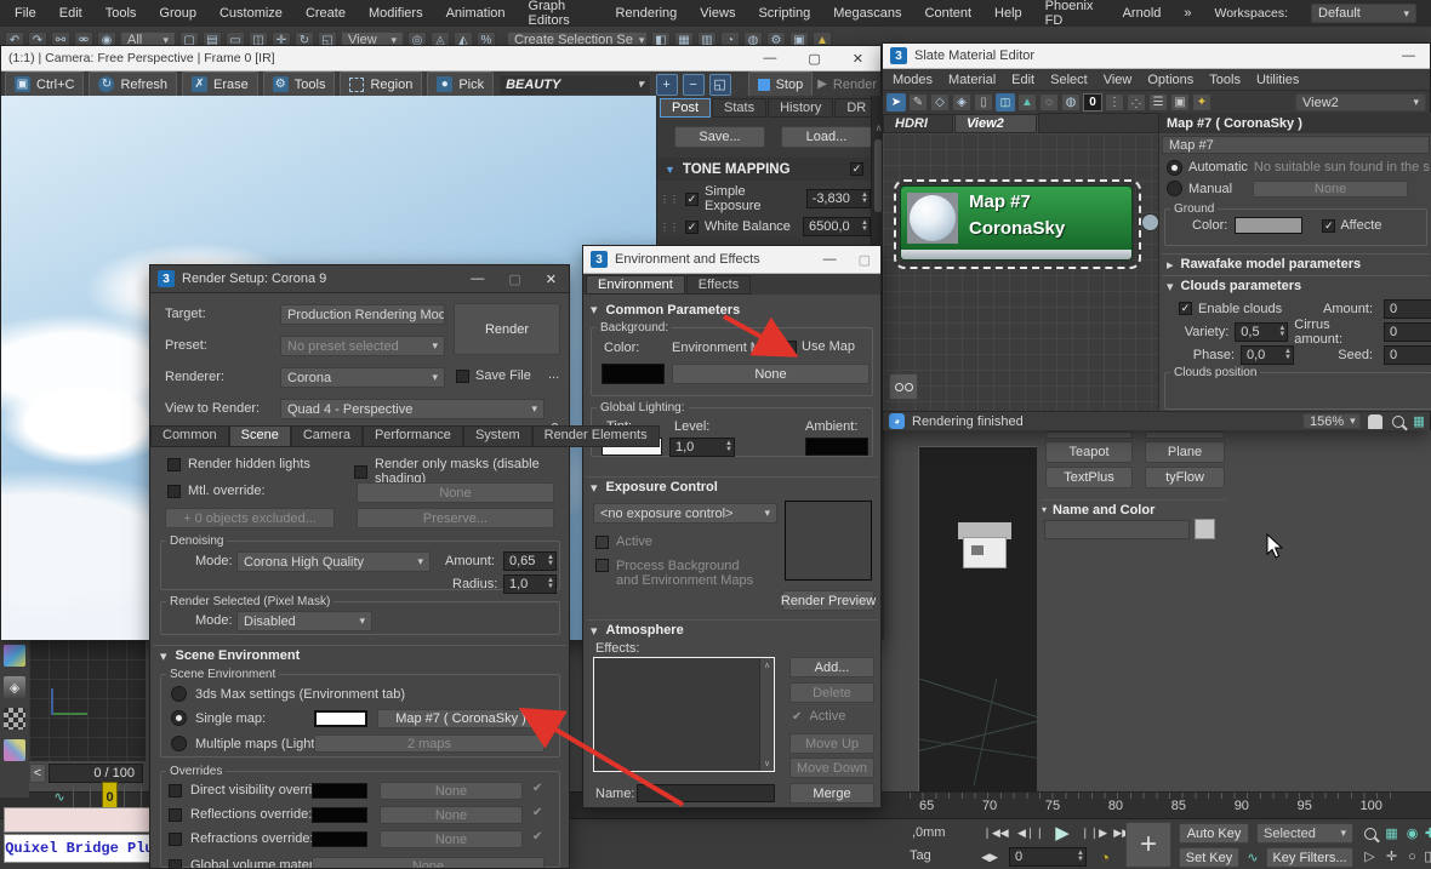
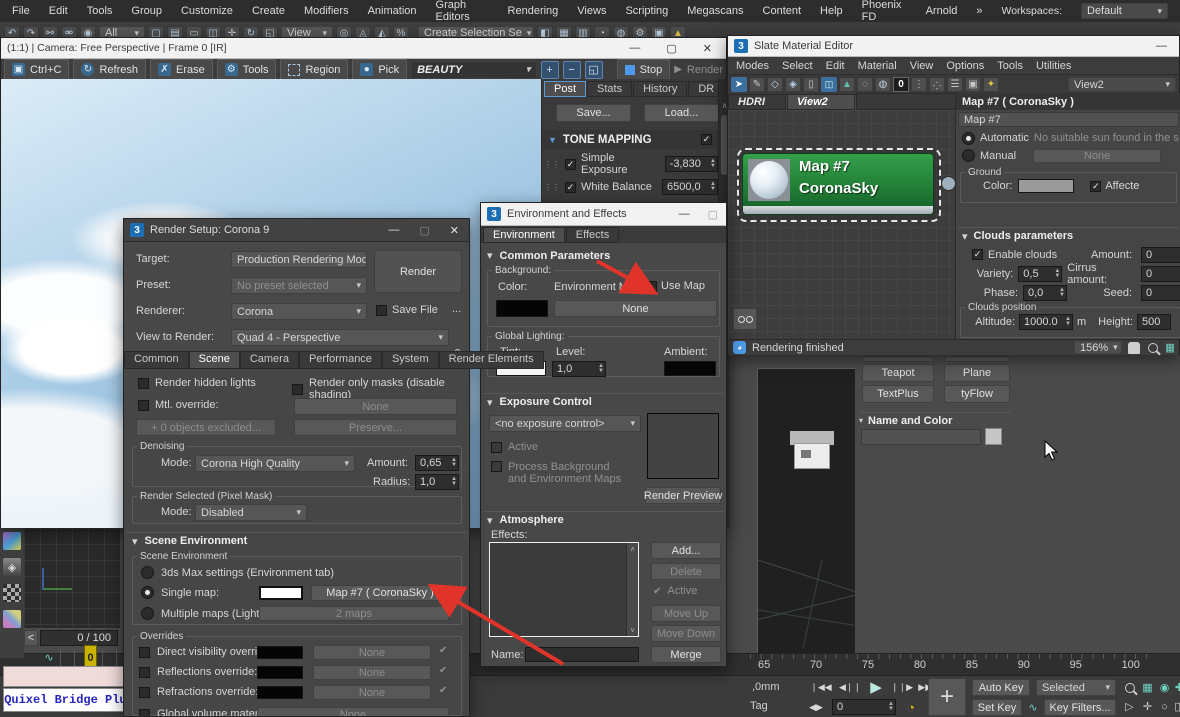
  File
  Edit
  Tools
  Group
  Customize
  Create
  Modifiers
  Animation
  Graph Editors
  Rendering
  Views
  Scripting
  Megascans
  Content
  Help
  Phoenix FD
  Arnold
  »
  Workspaces:
  Default
  ↶
  ↷
  ⚯
  ⚮
  ◉
  All
  ▢
  ▤
  ▭
  ◫
  ✛
  ↻
  ◱
  View
  ◎
  ◬
  ◭
  %
  Create Selection Se
  ◧
  ▦
  ▥
  ◔
  ◍
  ⚙
  ▣
  ▲
  Teapot
  Plane
  TextPlus
  tyFlow
  ▾
  Name and Color
  65
  70
  75
  80
  85
  90
  95
  100
  ,0mm
  Tag
  ❘◀◀
  ◀❘❘
  ▶
  ❘❘▶
  ◀▶
  0
  ◔
  +
  Auto Key
  Set Key
  Selected
  ∿
  Key Filters...
  ▦
  ◉
  ▷
  ✛
  ○
  ◈
  <
  0 / 100
  ∿
  0
  Quixel Bridge Pl
  (1:1) | Camera: Free Perspective | Frame 0 [IR]
  —
  ▢
  ✕
  ▣
  Ctrl+C
  ↻
  Refresh
  ✗
  Erase
  ⚙
  Tools
  Region
  ●
  Pick
  BEAUTY
  +
  −
  ◱
  Stop
  ▶
  Render
  Post
  Stats
  History
  DR
  Save...
  Load...
  ▼
  TONE MAPPING
  ✓
  ⋮⋮
  ✓
  Simple Exposure
  -3,830
  ⋮⋮
  ✓
  White Balance
  6500,0
  ∧
  3
  Slate Material Editor
  —
  Modes
- Material
+ Select
  Edit
- Select
+ Material
  View
  Options
  Tools
  Utilities
  ➤
  ✎
  ◇
  ◈
  ▯
  ◫
  ▲
  ◌
  ◍
  0
  ⋮
  ⁘
  ☰
  ▣
  ✦
  View2
  HDRI
  View2
  Map #7
  CoronaSky
  Map #7 ( CoronaSky )
  Map #7
  Automatic
  No suitable sun found in the s
  Manual
  None
  Ground
  Color:
  ✓
  Affecte
- ▸
- Rawafake model parameters
  ▾
  Clouds parameters
  ✓
  Enable clouds
  Amount:
  0
  Variety:
  0,5
  Cirrus amount:
  0
  Phase:
  0,0
  Seed:
  0
  Clouds position
+ Altitude:
+ 1000.0
+ m
+ Height:
+ 500
  ◕
  Rendering finished
  156%
  ▦
  3
  Environment and Effects
  —
  ▢
  Environment
  Effects
  ▾
  Common Parameters
  Background:
  Color:
  Environment Map
  Use Map
  None
  Global Lighting:
  Level:
  Ambient:
  1,0
  ▾
  Exposure Control
  <no exposure control>
  Active
  Process Background
  and Environment Maps
  Render Preview
  ▾
  Atmosphere
  Effects:
  Add...
  Delete
  ✔
  Active
  Move Up
  Move Down
  Name:
  Merge
  3
  Render Setup: Corona 9
  —
  ▢
  ✕
  Target:
  Production Rendering Mod
  Render
  Preset:
  No preset selected
  Renderer:
  Corona
  Save File
  ...
  View to Render:
  Quad 4 - Perspective
  Common
  Scene
  Camera
  Performance
  System
  Render Elements
  Render hidden lights
  Render only masks (disable shading)
  Mtl. override:
  None
  + 0 objects excluded...
  Preserve...
  Denoising
  Mode:
  Corona High Quality
  Amount:
  0,65
  Radius:
  1,0
  Render Selected (Pixel Mask)
  Mode:
  Disabled
  ▾
  Scene Environment
  Scene Environment
  3ds Max settings (Environment tab)
  Single map:
  Map #7 ( CoronaSky )
  ✔
  Multiple maps (Light
  2 maps
  Overrides
  Direct visibility overr
  None
  ✔
  Reflections override:
  None
  ✔
  Refractions override
  None
  ✔
  Global volume mate
  None
